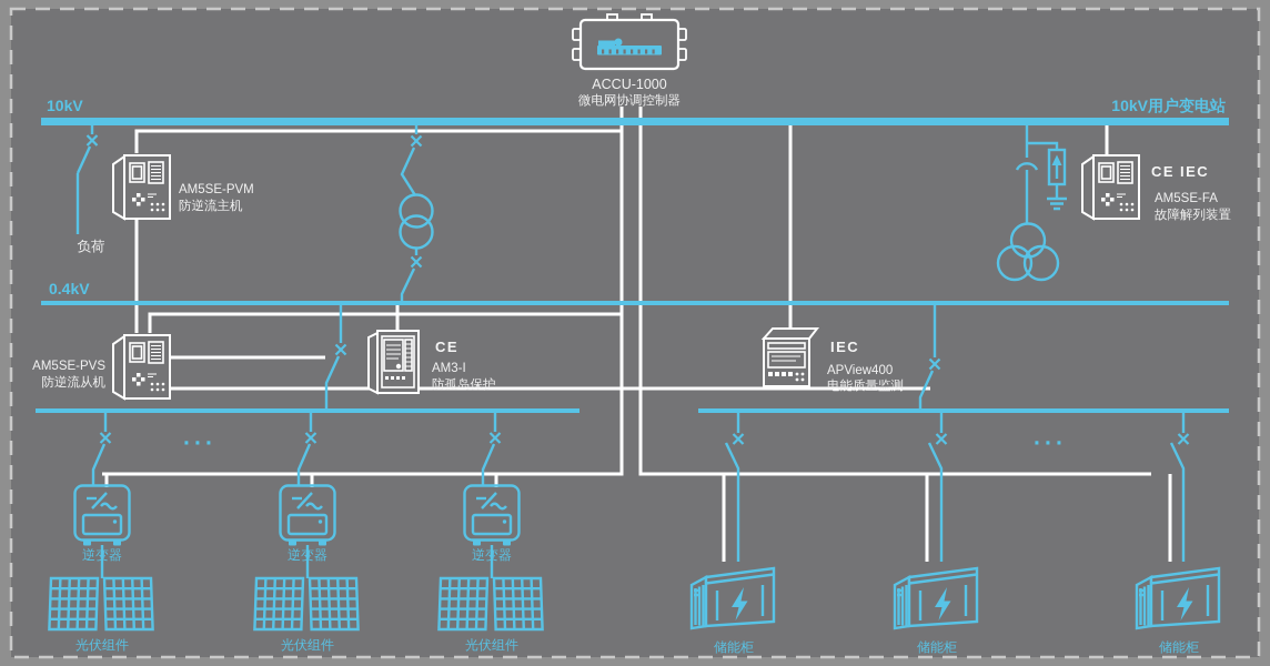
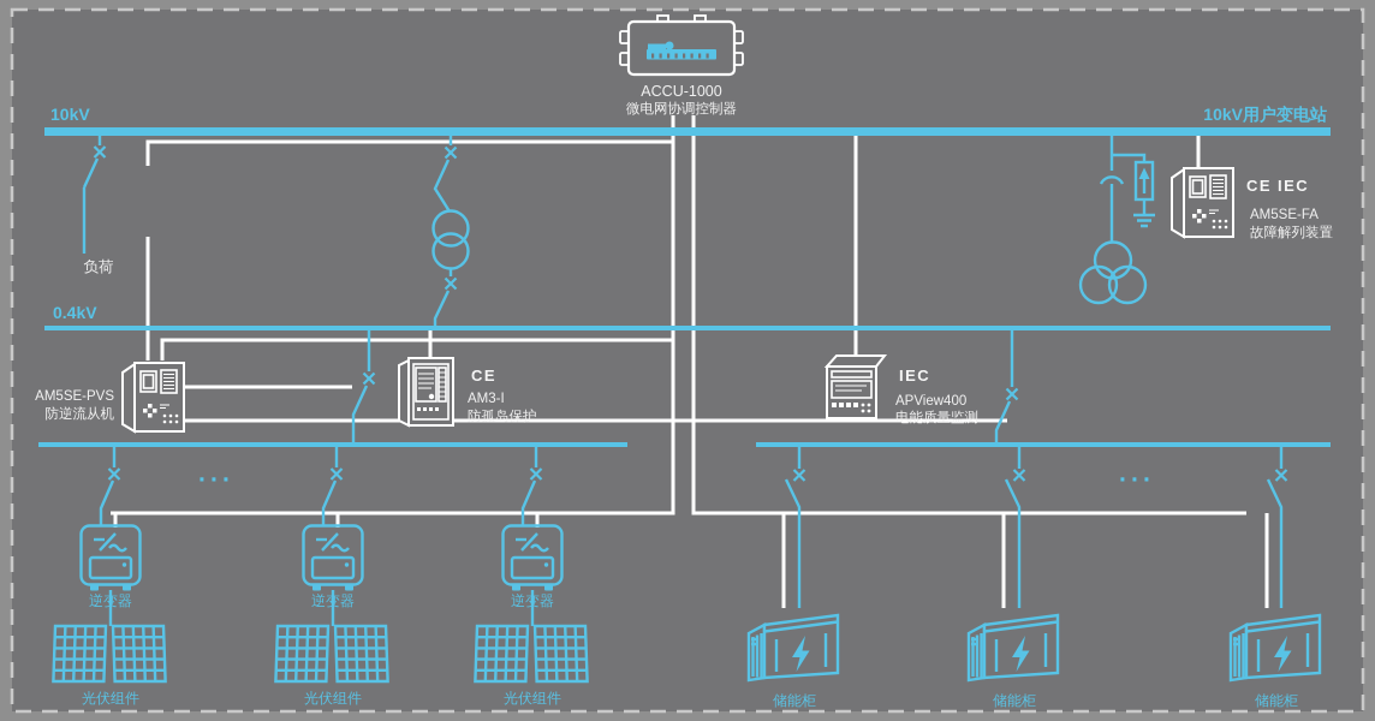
  10kV
  10kV用户变电站
  0.4kV
  负荷
  ···
  ···
  ACCU-1000
  微电网协调控制器
- AM5SE-PVM
- 防逆流主机
  AM5SE-PVS
  防逆流从机
  CE
  AM3-I
  防孤岛保护
  IEC
  APView400
  电能质量监测
  CE
  IEC
  AM5SE-FA
  故障解列装置
  逆变器
  光伏组件
  逆变器
  光伏组件
  逆变器
  光伏组件
  储能柜
  储能柜
  储能柜
